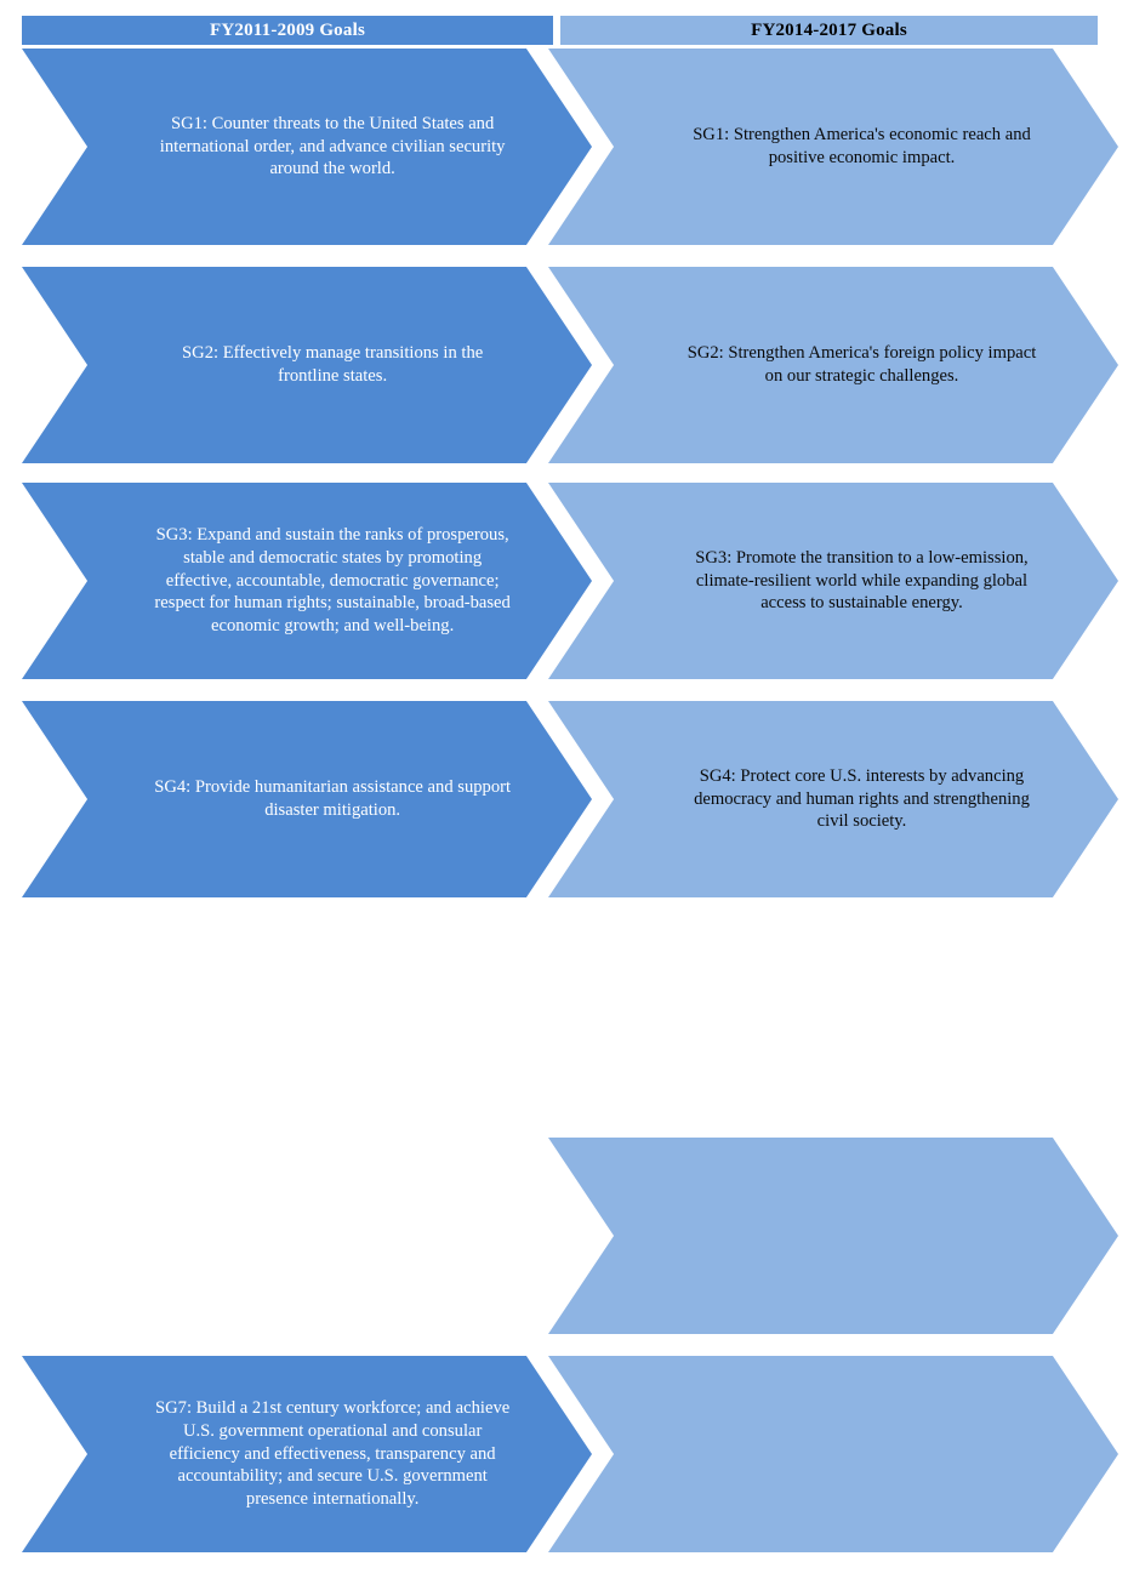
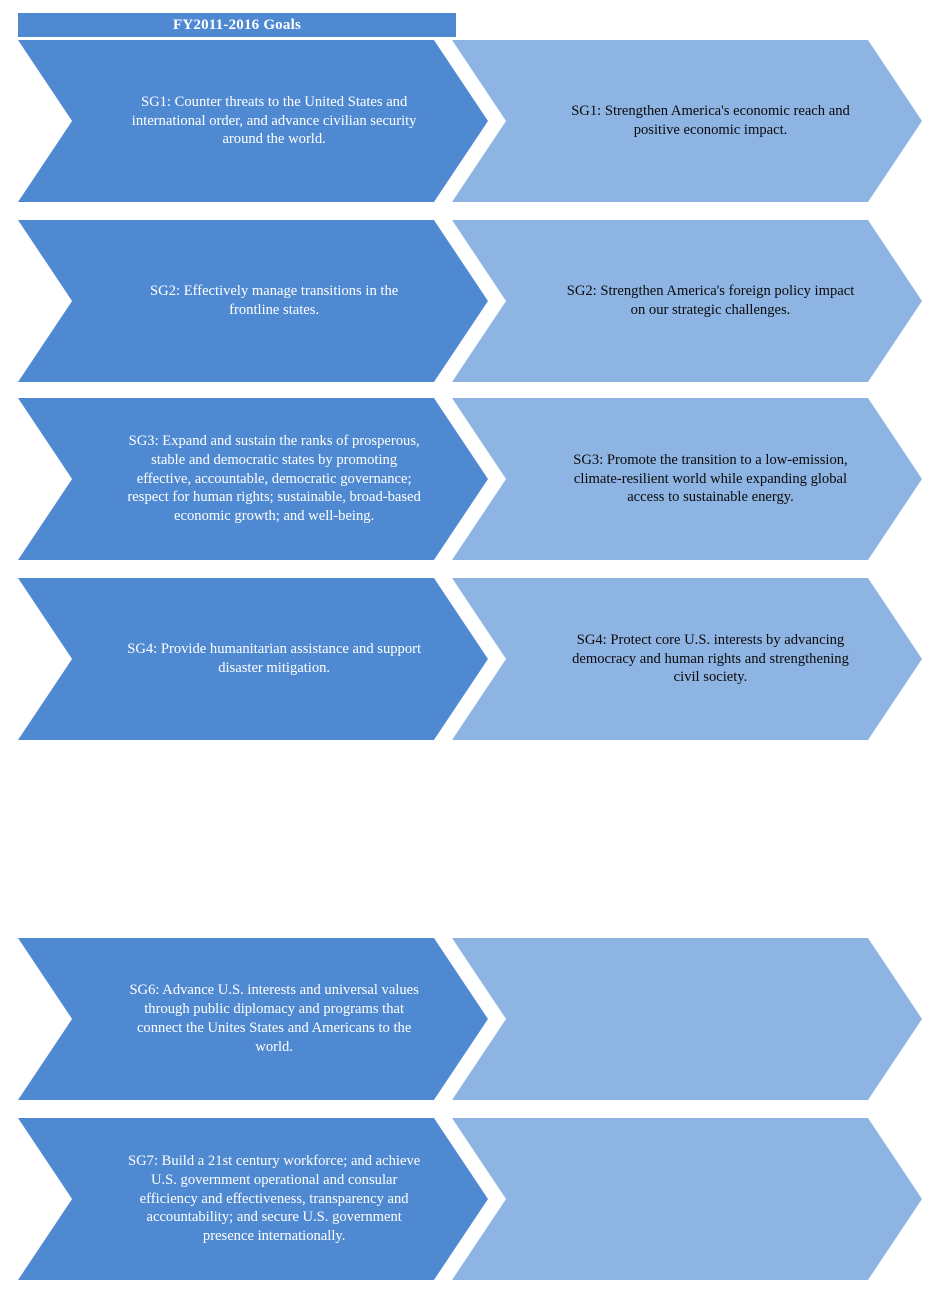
- FY2011-2009 Goals
+ FY2011-2016 Goals
- FY2014-2017 Goals
  SG1: Counter threats to the United States and international order, and advance civilian security around the world.
  SG1: Strengthen America's economic reach and positive economic impact.
  SG2: Effectively manage transitions in the frontline states.
  SG2: Strengthen America's foreign policy impact on our strategic challenges.
  SG3: Expand and sustain the ranks of prosperous, stable and democratic states by promoting effective, accountable, democratic governance; respect for human rights; sustainable, broad-based economic growth; and well-being.
  SG3: Promote the transition to a low-emission, climate-resilient world while expanding global access to sustainable energy.
  SG4: Provide humanitarian assistance and support disaster mitigation.
  SG4: Protect core U.S. interests by advancing democracy and human rights and strengthening civil society.
+ SG6: Advance U.S. interests and universal values through public diplomacy and programs that connect the Unites States and Americans to the world.
  SG7: Build a 21st century workforce; and achieve U.S. government operational and consular efficiency and effectiveness, transparency and accountability; and secure U.S. government presence internationally.
